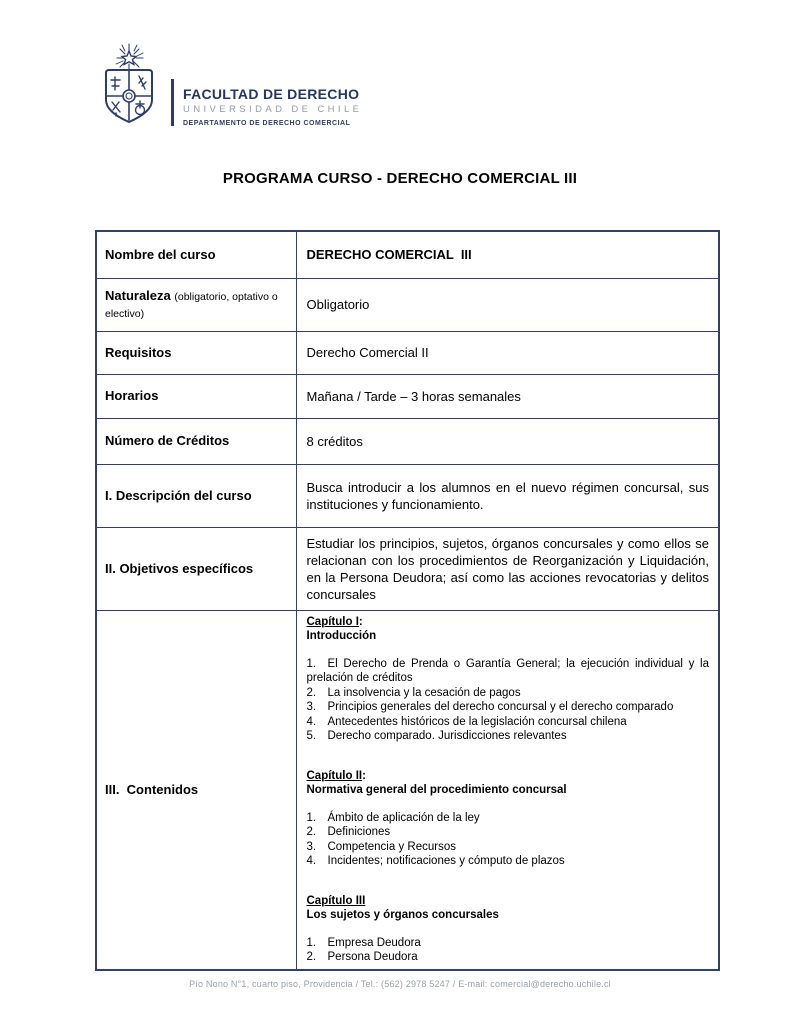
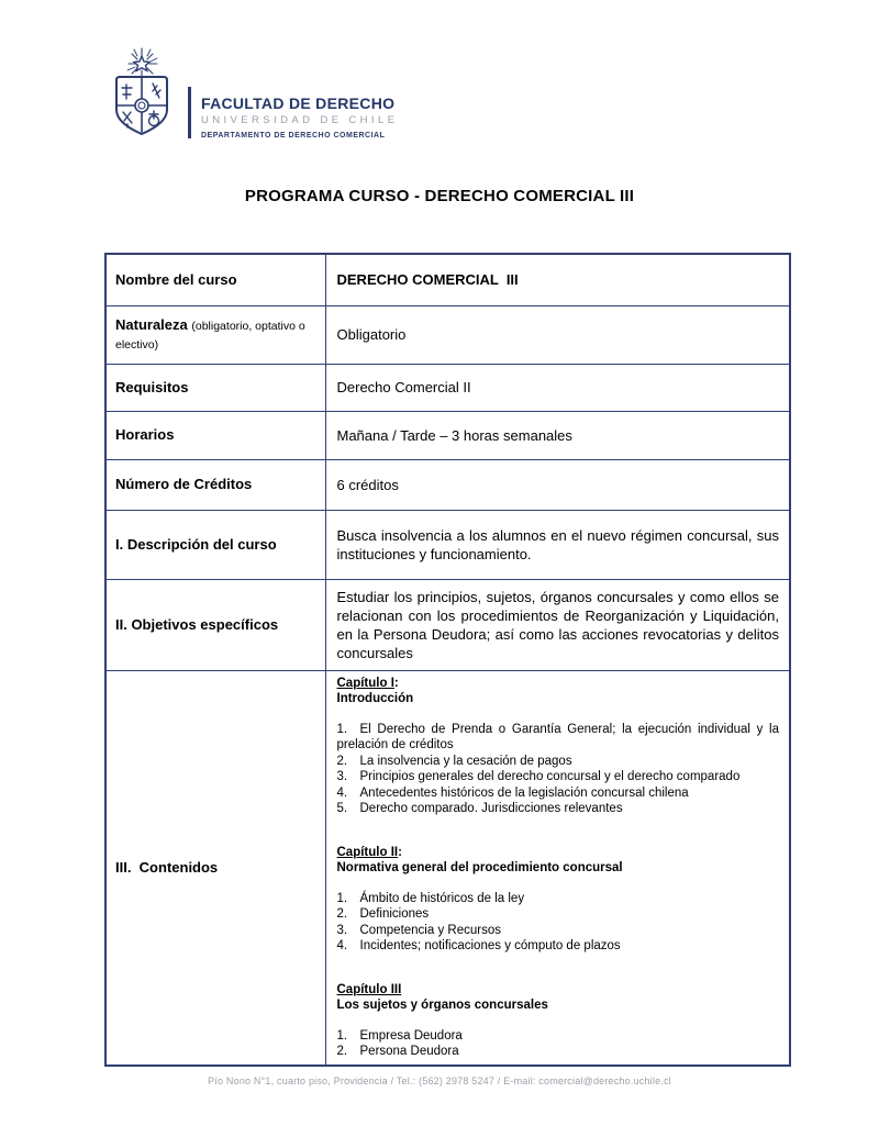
  FACULTAD DE DERECHO
  UNIVERSIDAD DE CHILE
  PROGRAMA CURSO - DERECHO COMERCIAL III
  Nombre del curso	DERECHO COMERCIAL III
  Naturaleza (obligatorio, optativo o electivo)	Obligatorio
  Requisitos	Derecho Comercial II
  Horarios	Mañana / Tarde – 3 horas semanales
- Número de Créditos	8 créditos
+ Número de Créditos	6 créditos
- I. Descripción del curso	Busca introducir a los alumnos en el nuevo régimen concursal, sus instituciones y funcionamiento.
+ I. Descripción del curso	Busca insolvencia a los alumnos en el nuevo régimen concursal, sus instituciones y funcionamiento.
  II. Objetivos específicos	Estudiar los principios, sujetos, órganos concursales y como ellos se relacionan con los procedimientos de Reorganización y Liquidación, en la Persona Deudora; así como las acciones revocatorias y delitos concursales
- III. Contenidos	Capítulo I: Introducción 1. El Derecho de Prenda o Garantía General; la ejecución individual y la prelación de créditos 2. La insolvencia y la cesación de pagos 3. Principios generales del derecho concursal y el derecho comparado 4. Antecedentes históricos de la legislación concursal chilena 5. Derecho comparado. Jurisdicciones relevantes Capítulo II: Normativa general del procedimiento concursal 1. Ámbito de aplicación de la ley 2. Definiciones 3. Competencia y Recursos 4. Incidentes; notificaciones y cómputo de plazos Capítulo III Los sujetos y órganos concursales 1. Empresa Deudora 2. Persona Deudora
+ III. Contenidos	Capítulo I: Introducción 1. El Derecho de Prenda o Garantía General; la ejecución individual y la prelación de créditos 2. La insolvencia y la cesación de pagos 3. Principios generales del derecho concursal y el derecho comparado 4. Antecedentes históricos de la legislación concursal chilena 5. Derecho comparado. Jurisdicciones relevantes Capítulo II: Normativa general del procedimiento concursal 1. Ámbito de históricos de la ley 2. Definiciones 3. Competencia y Recursos 4. Incidentes; notificaciones y cómputo de plazos Capítulo III Los sujetos y órganos concursales 1. Empresa Deudora 2. Persona Deudora
  Pío Nono N°1, cuarto piso, Providencia / Tel.: (562) 2978 5247 / E-mail: comercial@derecho.uchile.cl
